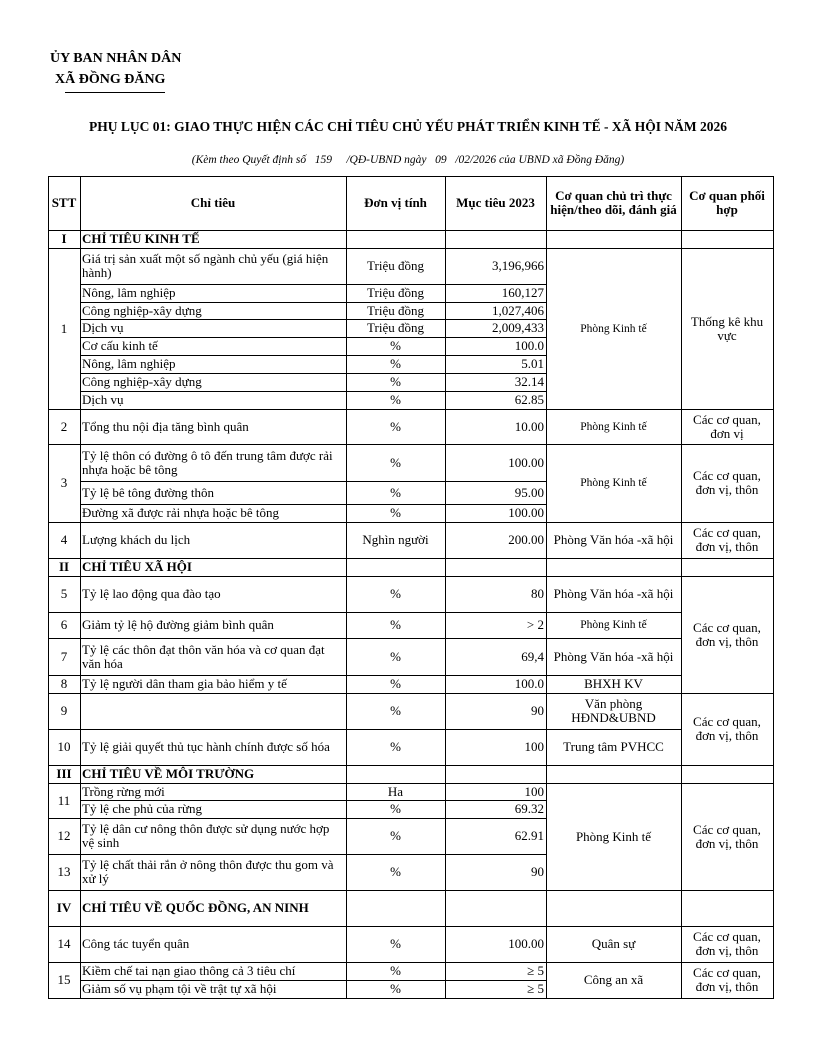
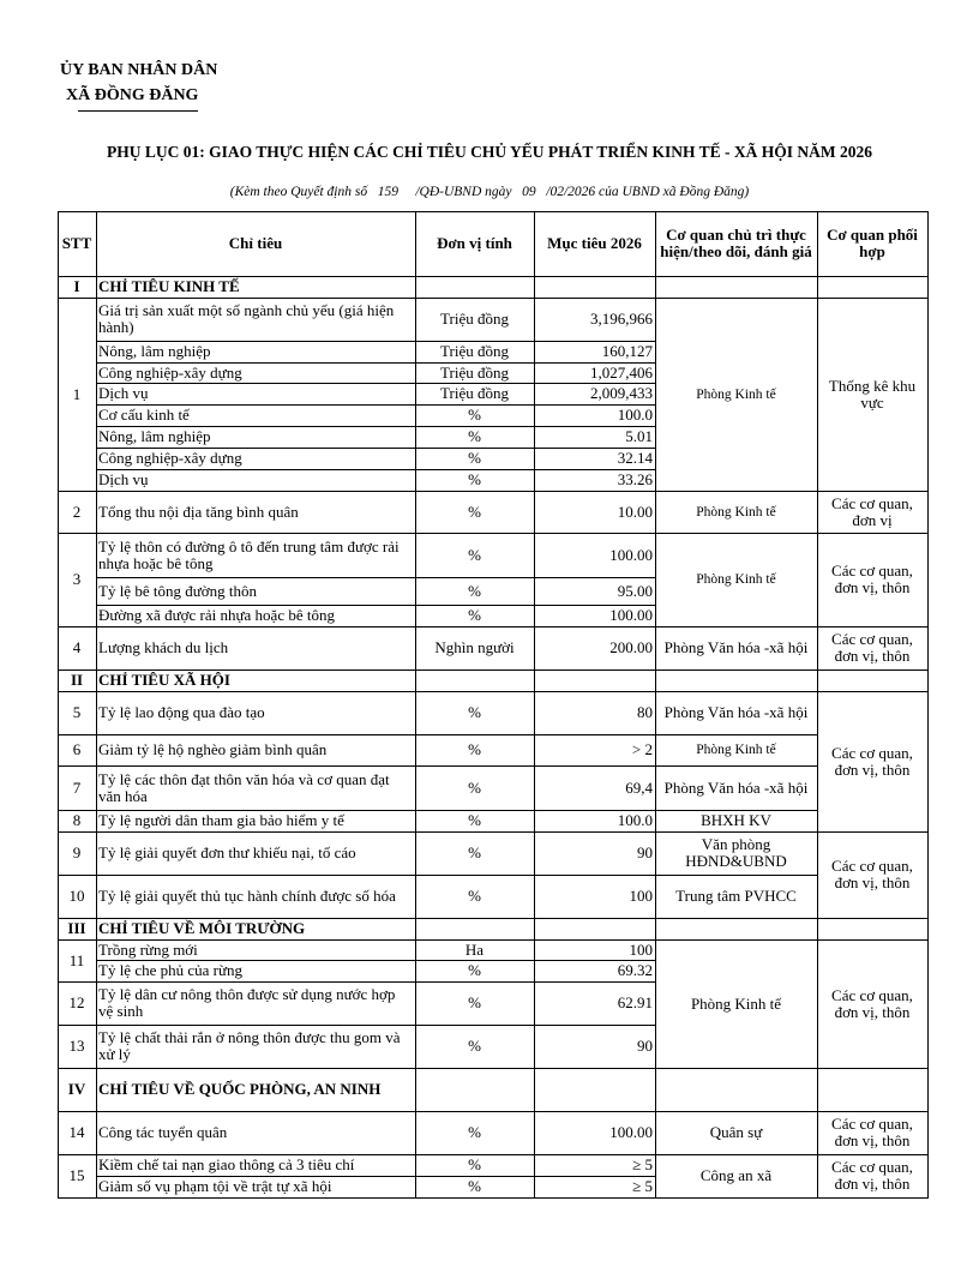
  ỦY BAN NHÂN DÂN
  XÃ ĐỒNG ĐĂNG
  PHỤ LỤC 01: GIAO THỰC HIỆN CÁC CHỈ TIÊU CHỦ YẾU PHÁT TRIỂN KINH TẾ - XÃ HỘI NĂM 2026
  (Kèm theo Quyết định số 159 /QĐ-UBND ngày 09 /02/2026 của UBND xã Đồng Đăng)
  STT
  Chỉ tiêu
  Đơn vị tính
- Mục tiêu 2023
+ Mục tiêu 2026
  Cơ quan chủ trì thực hiện/theo dõi, đánh giá
  Cơ quan phối hợp
  I
  CHỈ TIÊU KINH TẾ
  1
  Giá trị sản xuất một số ngành chủ yếu (giá hiện hành)
  Triệu đồng
  3,196,966
  Nông, lâm nghiệp
  Triệu đồng
  160,127
  Công nghiệp-xây dựng
  Triệu đồng
  1,027,406
  Dịch vụ
  Triệu đồng
  2,009,433
  Cơ cấu kinh tế
  %
  100.0
  Nông, lâm nghiệp
  %
  5.01
  Công nghiệp-xây dựng
  %
  32.14
  Dịch vụ
  %
- 62.85
+ 33.26
  Phòng Kinh tế
  Thống kê khu vực
  2
  Tổng thu nội địa tăng bình quân
  %
  10.00
  Phòng Kinh tế
  Các cơ quan, đơn vị
  3
  Tỷ lệ thôn có đường ô tô đến trung tâm được rải nhựa hoặc bê tông
  %
  100.00
  Tỷ lệ bê tông đường thôn
  %
  95.00
  Đường xã được rải nhựa hoặc bê tông
  %
  100.00
  Phòng Kinh tế
  Các cơ quan, đơn vị, thôn
  4
  Lượng khách du lịch
  Nghìn người
  200.00
  Phòng Văn hóa -xã hội
  Các cơ quan, đơn vị, thôn
  II
  CHỈ TIÊU XÃ HỘI
  5
  Tỷ lệ lao động qua đào tạo
  %
  80
  Phòng Văn hóa -xã hội
  6
- Giảm tỷ lệ hộ đường giảm bình quân
+ Giảm tỷ lệ hộ nghèo giảm bình quân
  %
  > 2
  Phòng Kinh tế
  7
  Tỷ lệ các thôn đạt thôn văn hóa và cơ quan đạt văn hóa
  %
  69,4
  Phòng Văn hóa -xã hội
  8
  Tỷ lệ người dân tham gia bảo hiểm y tế
  %
  100.0
  BHXH KV
  Các cơ quan, đơn vị, thôn
  9
+ Tỷ lệ giải quyết đơn thư khiếu nại, tố cáo
  %
  90
  Văn phòng HĐND&UBND
  10
  Tỷ lệ giải quyết thủ tục hành chính được số hóa
  %
  100
  Trung tâm PVHCC
  Các cơ quan, đơn vị, thôn
  III
  CHỈ TIÊU VỀ MÔI TRƯỜNG
  11
  Trồng rừng mới
  Ha
  100
  Tỷ lệ che phủ của rừng
  %
  69.32
  12
  Tỷ lệ dân cư nông thôn được sử dụng nước hợp vệ sinh
  %
  62.91
  13
  Tỷ lệ chất thải rắn ở nông thôn được thu gom và xử lý
  %
  90
  Phòng Kinh tế
  Các cơ quan, đơn vị, thôn
  IV
- CHỈ TIÊU VỀ QUỐC ĐỒNG, AN NINH
+ CHỈ TIÊU VỀ QUỐC PHÒNG, AN NINH
  14
  Công tác tuyển quân
  %
  100.00
  Quân sự
  Các cơ quan, đơn vị, thôn
  15
  Kiềm chế tai nạn giao thông cả 3 tiêu chí
  %
  ≥ 5
  Giảm số vụ phạm tội về trật tự xã hội
  %
  ≥ 5
  Công an xã
  Các cơ quan, đơn vị, thôn
